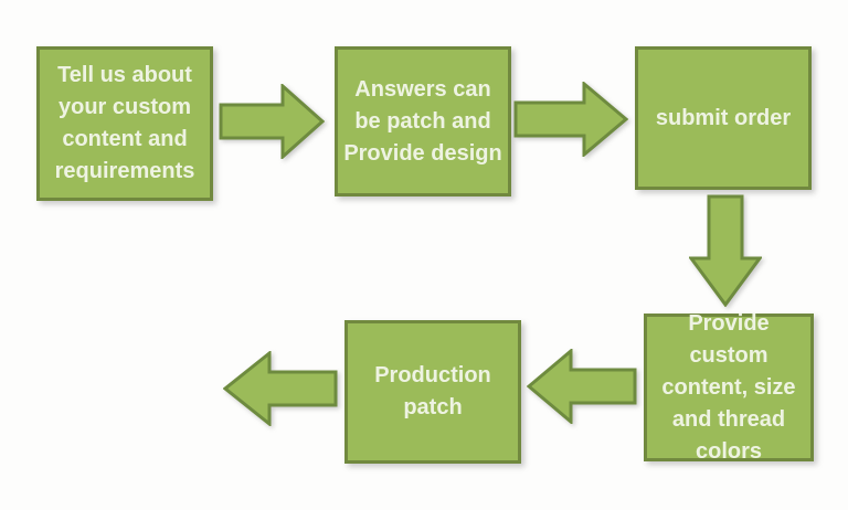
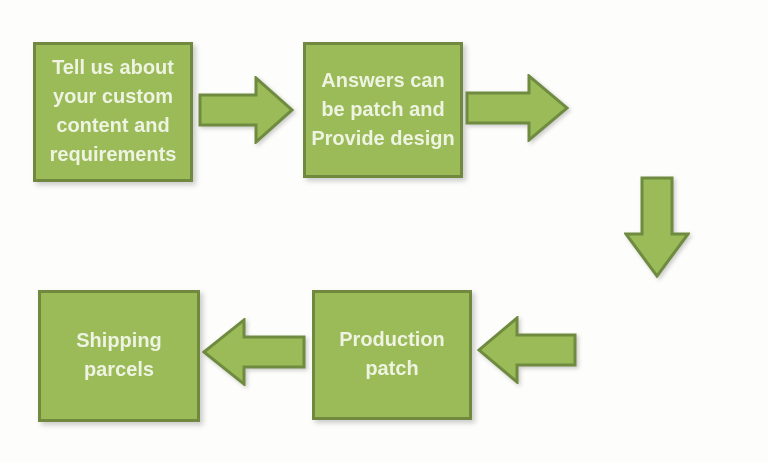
  Tell us about your custom content and requirements
  Answers can be patch and Provide design
- submit order
- Provide custom content, size and thread colors
  Production patch
+ Shipping parcels
